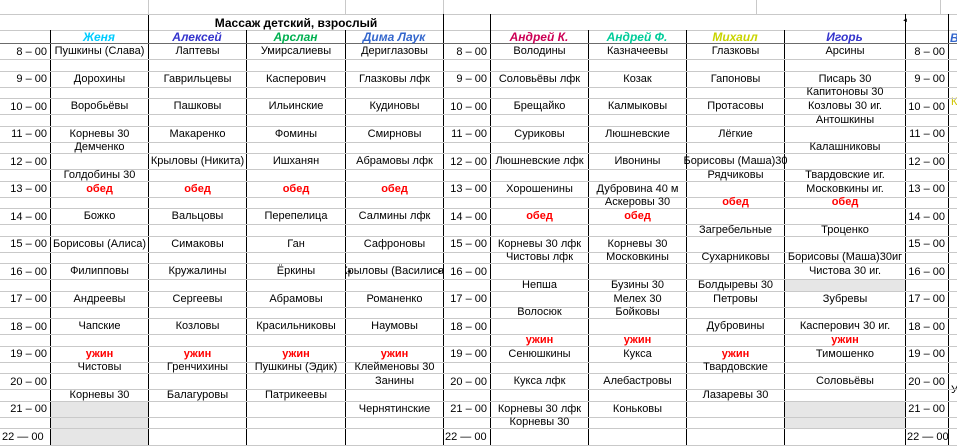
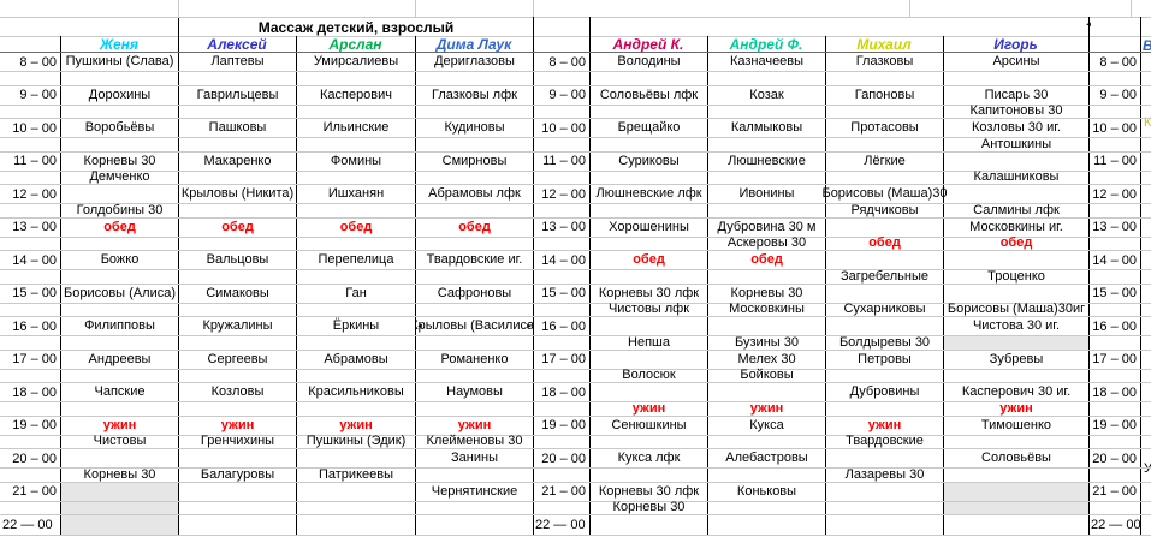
  Массаж детский, взрослый
  Женя
  Алексей
  Арслан
  Дима Лаук
  Андрей К.
  Андрей Ф.
  Михаил
  Игорь
  В
  У
  8 – 00
  8 – 00
  8 – 00
  Пушкины (Слава)
  Лаптевы
  Умирсалиевы
  Дериглазовы
  Володины
  Казначеевы
  Глазковы
  Арсины
  9 – 00
  9 – 00
  9 – 00
  Дорохины
  Гаврильцевы
  Касперович
  Глазковы лфк
  Соловьёвы лфк
  Козак
  Гапоновы
  Писарь 30
  Капитоновы 30
  10 – 00
  10 – 00
  10 – 00
  Воробьёвы
  Пашковы
  Ильинские
  Кудиновы
  Брещайко
  Калмыковы
  Протасовы
  Козловы 30 иг.
  Антошкины
  11 – 00
  11 – 00
  11 – 00
  Корневы 30
  Макаренко
  Фомины
  Смирновы
  Суриковы
  Люшневские
  Лёгкие
  Демченко
  Калашниковы
  12 – 00
  12 – 00
  12 – 00
  Крыловы (Никита)
  Ишханян
  Абрамовы лфк
  Люшневские лфк
  Ивонины
  Борисовы (Маша)30
  Голдобины 30
  Рядчиковы
- Твардовские иг.
+ Салмины лфк
  13 – 00
  13 – 00
  13 – 00
  обед
  обед
  обед
  обед
  Хорошенины
- Дубровина 40 м
+ Дубровина 30 м
  Московкины иг.
  Аскеровы 30
  обед
  обед
  14 – 00
  14 – 00
  14 – 00
  Божко
  Вальцовы
  Перепелица
- Салмины лфк
+ Твардовские иг.
  обед
  обед
  Загребельные
  Троценко
  15 – 00
  15 – 00
  15 – 00
  Борисовы (Алиса)
  Симаковы
  Ган
  Сафроновы
  Корневы 30 лфк
  Корневы 30
  Чистовы лфк
  Московкины
  Сухарниковы
  Борисовы (Маша)30иг
  16 – 00
  16 – 00
  16 – 00
  Филипповы
  Кружалины
  Ёркины
  рыловы (Василиса
  Чистова 30 иг.
  Непша
  Бузины 30
  Болдыревы 30
  17 – 00
  17 – 00
  17 – 00
  Андреевы
  Сергеевы
  Абрамовы
  Романенко
  Мелех 30
  Петровы
  Зубревы
  Волосюк
  Бойковы
  18 – 00
  18 – 00
  18 – 00
  Чапские
  Козловы
  Красильниковы
  Наумовы
  Дубровины
  Касперович 30 иг.
  ужин
  ужин
  ужин
  19 – 00
  19 – 00
  19 – 00
  ужин
  ужин
  ужин
  ужин
  Сенюшкины
  Кукса
  ужин
  Тимошенко
  Чистовы
  Гренчихины
  Пушкины (Эдик)
  Клейменовы 30
  Твардовские
  20 – 00
  20 – 00
  20 – 00
  Занины
  Кукса лфк
  Алебастровы
  Соловьёвы
  Корневы 30
  Балагуровы
  Патрикеевы
  Лазаревы 30
  21 – 00
  21 – 00
  21 – 00
  Чернятинские
  Корневы 30 лфк
  Коньковы
  Корневы 30
  22 — 00
  22 — 00
  22 — 00
